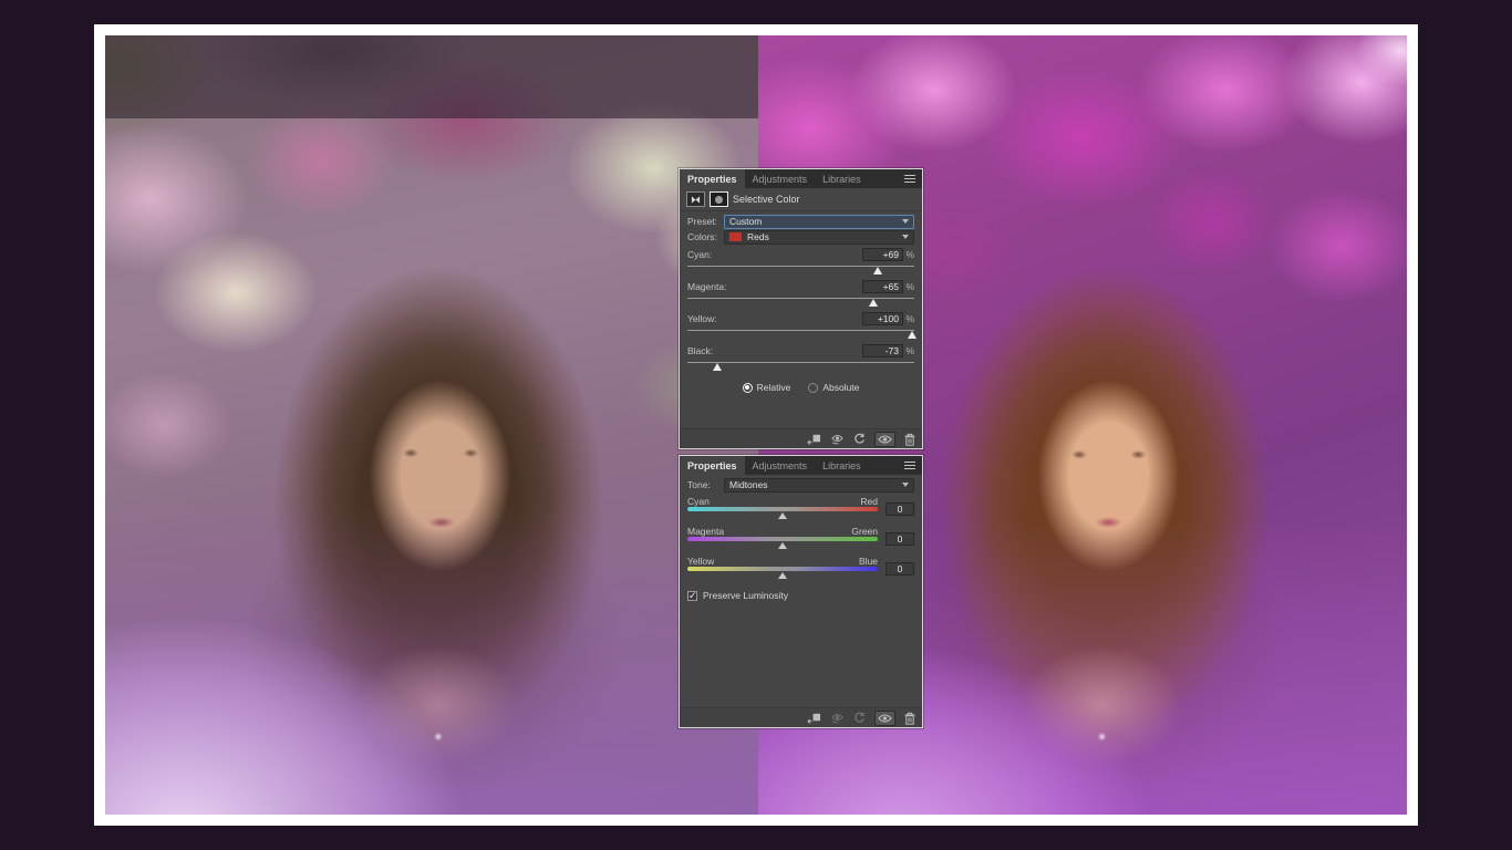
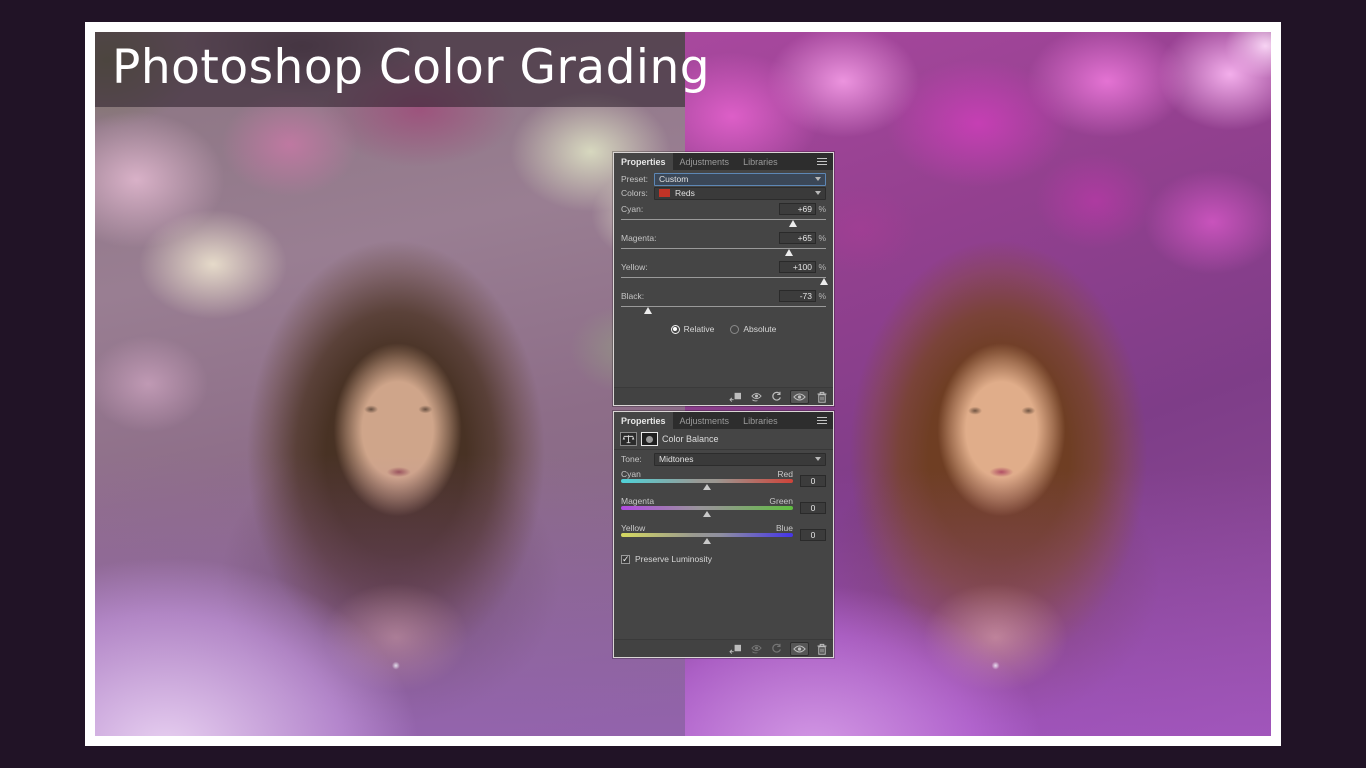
+ Photoshop Color Grading
  Properties
  Adjustments
  Libraries
- Selective Color
  Preset:
  Custom
  Colors:
  Reds
  Cyan:
  +69
  %
  Magenta:
  +65
  %
  Yellow:
  +100
  %
  Black:
  -73
  %
  Relative
  Absolute
  Properties
  Adjustments
  Libraries
+ Color Balance
  Tone:
  Midtones
  Cyan
  Red
  0
  Magenta
  Green
  0
  Yellow
  Blue
  0
  Preserve Luminosity
